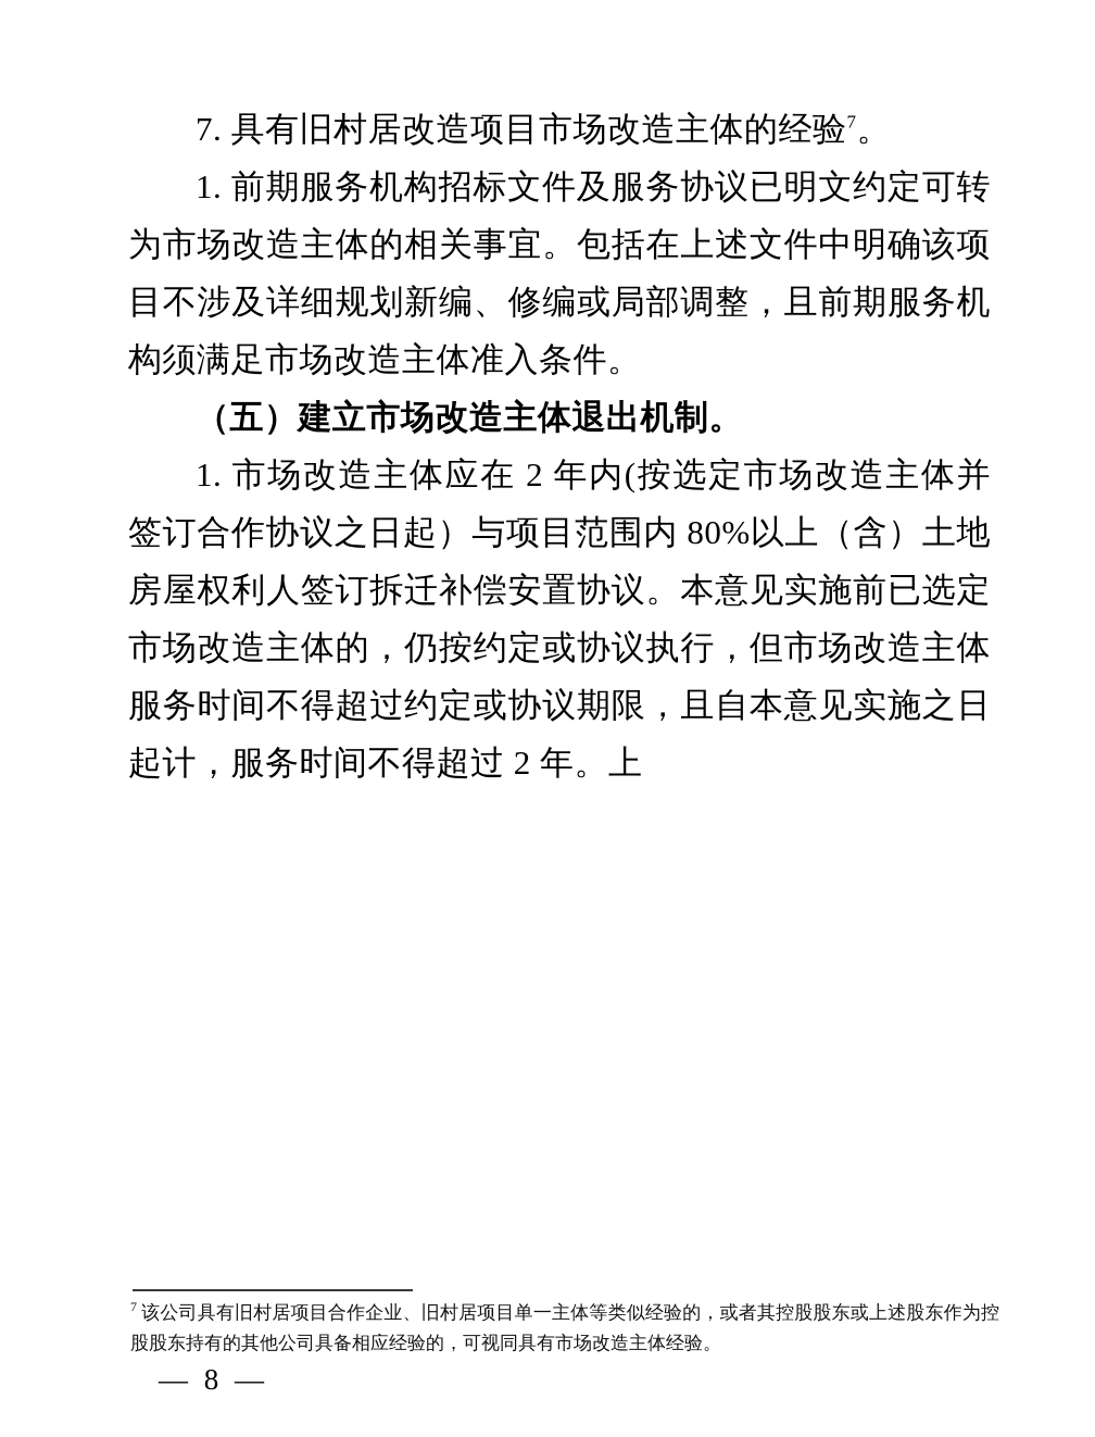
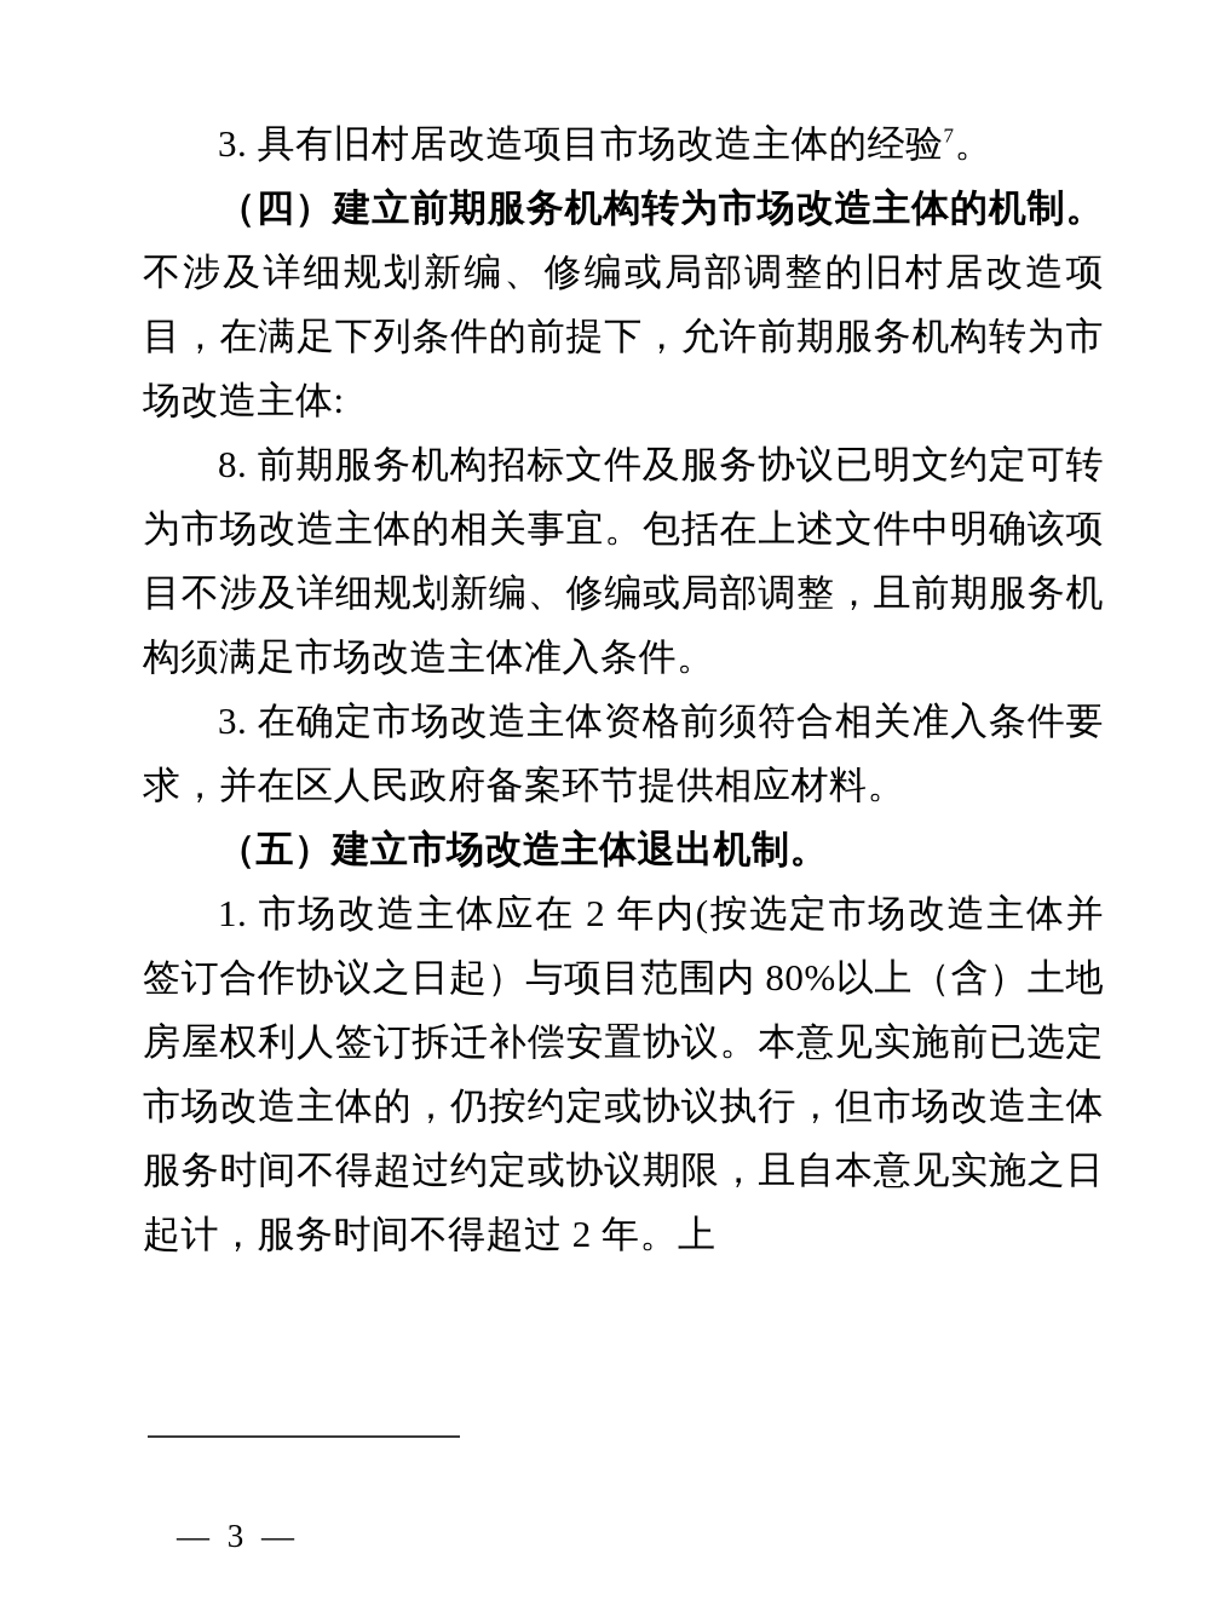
- 7. 具有旧村居改造项目市场改造主体的经验7。
+ 3. 具有旧村居改造项目市场改造主体的经验7。
+ （四）建立前期服务机构转为市场改造主体的机制。不涉及详细规划新编、修编或局部调整的旧村居改造项目，在满足下列条件的前提下，允许前期服务机构转为市场改造主体:
- 1. 前期服务机构招标文件及服务协议已明文约定可转为市场改造主体的相关事宜。包括在上述文件中明确该项目不涉及详细规划新编、修编或局部调整，且前期服务机构须满足市场改造主体准入条件。
+ 8. 前期服务机构招标文件及服务协议已明文约定可转为市场改造主体的相关事宜。包括在上述文件中明确该项目不涉及详细规划新编、修编或局部调整，且前期服务机构须满足市场改造主体准入条件。
+ 3. 在确定市场改造主体资格前须符合相关准入条件要求，并在区人民政府备案环节提供相应材料。
  （五）建立市场改造主体退出机制。
  1. 市场改造主体应在 2 年内(按选定市场改造主体并签订合作协议之日起）与项目范围内 80%以上（含）土地房屋权利人签订拆迁补偿安置协议。本意见实施前已选定市场改造主体的，仍按约定或协议执行，但市场改造主体服务时间不得超过约定或协议期限，且自本意见实施之日起计，服务时间不得超过 2 年。上
- 7 该公司具有旧村居项目合作企业、旧村居项目单一主体等类似经验的，或者其控股股东或上述股东作为控股股东持有的其他公司具备相应经验的，可视同具有市场改造主体经验。
- — 8 —
+ — 3 —
